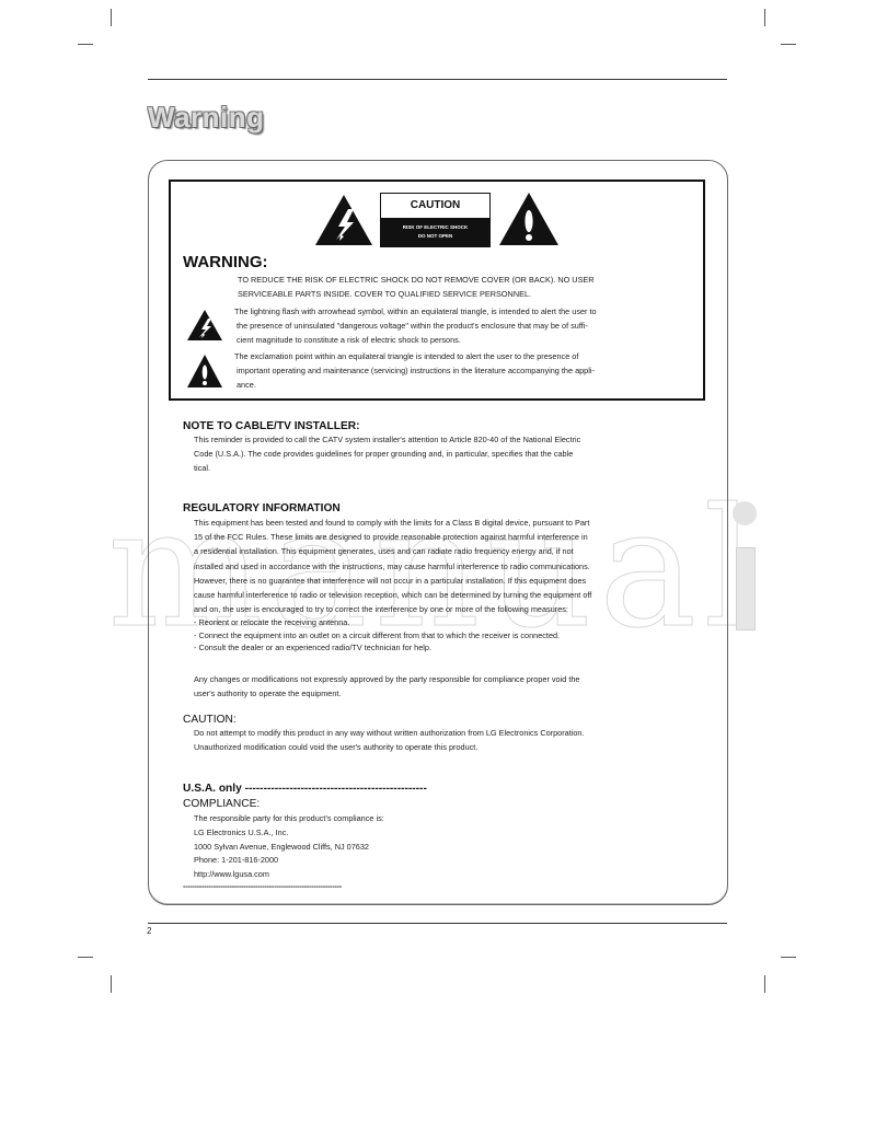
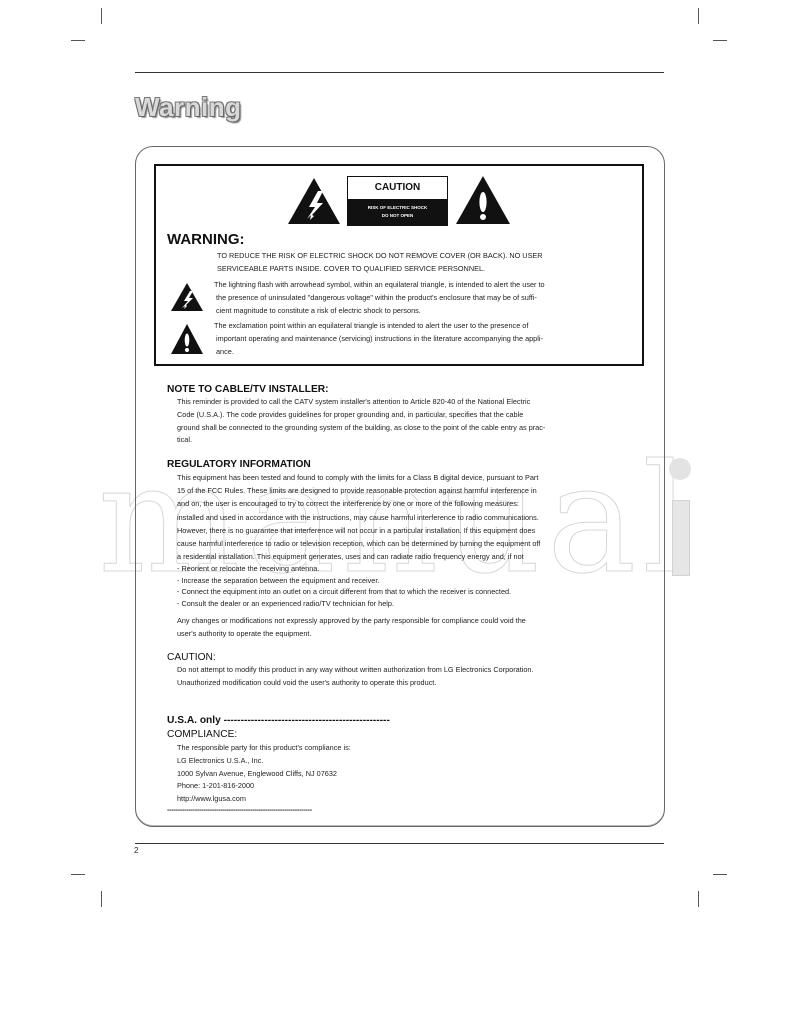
  Warning
  manual
  CAUTION
  WARNING:
  TO REDUCE THE RISK OF ELECTRIC SHOCK DO NOT REMOVE COVER (OR BACK). NO USER
  SERVICEABLE PARTS INSIDE. COVER TO QUALIFIED SERVICE PERSONNEL.
  The lightning flash with arrowhead symbol, within an equilateral triangle, is intended to alert the user to
  the presence of uninsulated "dangerous voltage" within the product's enclosure that may be of suffi-
  cient magnitude to constitute a risk of electric shock to persons.
  The exclamation point within an equilateral triangle is intended to alert the user to the presence of
  important operating and maintenance (servicing) instructions in the literature accompanying the appli-
  ance.
  NOTE TO CABLE/TV INSTALLER:
  This reminder is provided to call the CATV system installer's attention to Article 820-40 of the National Electric
  Code (U.S.A.). The code provides guidelines for proper grounding and, in particular, specifies that the cable
+ ground shall be connected to the grounding system of the building, as close to the point of the cable entry as prac-
  tical.
  REGULATORY INFORMATION
  This equipment has been tested and found to comply with the limits for a Class B digital device, pursuant to Part
  15 of the FCC Rules. These limits are designed to provide reasonable protection against harmful interference in
- a residential installation. This equipment generates, uses and can radiate radio frequency energy and, if not
+ and on, the user is encouraged to try to correct the interference by one or more of the following measures:
  installed and used in accordance with the instructions, may cause harmful interference to radio communications.
  However, there is no guarantee that interference will not occur in a particular installation. If this equipment does
  cause harmful interference to radio or television reception, which can be determined by turning the equipment off
- and on, the user is encouraged to try to correct the interference by one or more of the following measures:
+ a residential installation. This equipment generates, uses and can radiate radio frequency energy and, if not
  - Reorient or relocate the receiving antenna.
+ - Increase the separation between the equipment and receiver.
  - Connect the equipment into an outlet on a circuit different from that to which the receiver is connected.
  - Consult the dealer or an experienced radio/TV technician for help.
- Any changes or modifications not expressly approved by the party responsible for compliance proper void the
+ Any changes or modifications not expressly approved by the party responsible for compliance could void the
  user's authority to operate the equipment.
  CAUTION:
  Do not attempt to modify this product in any way without written authorization from LG Electronics Corporation.
  Unauthorized modification could void the user's authority to operate this product.
  U.S.A. only -------------------------------------------------
  COMPLIANCE:
  The responsible party for this product's compliance is:
  LG Electronics U.S.A., Inc.
  1000 Sylvan Avenue, Englewood Cliffs, NJ 07632
  Phone: 1-201-816-2000
  http://www.lgusa.com
  --------------------------------------------------------------------
  2
